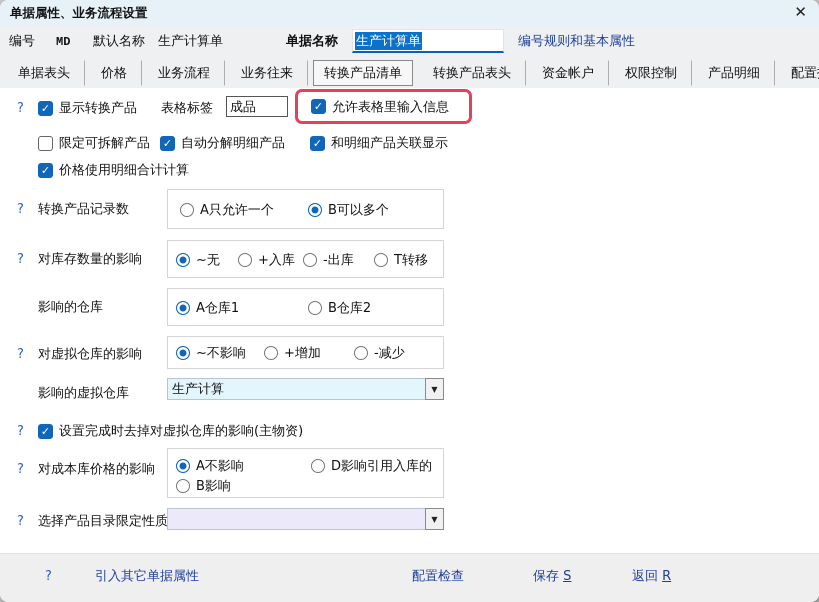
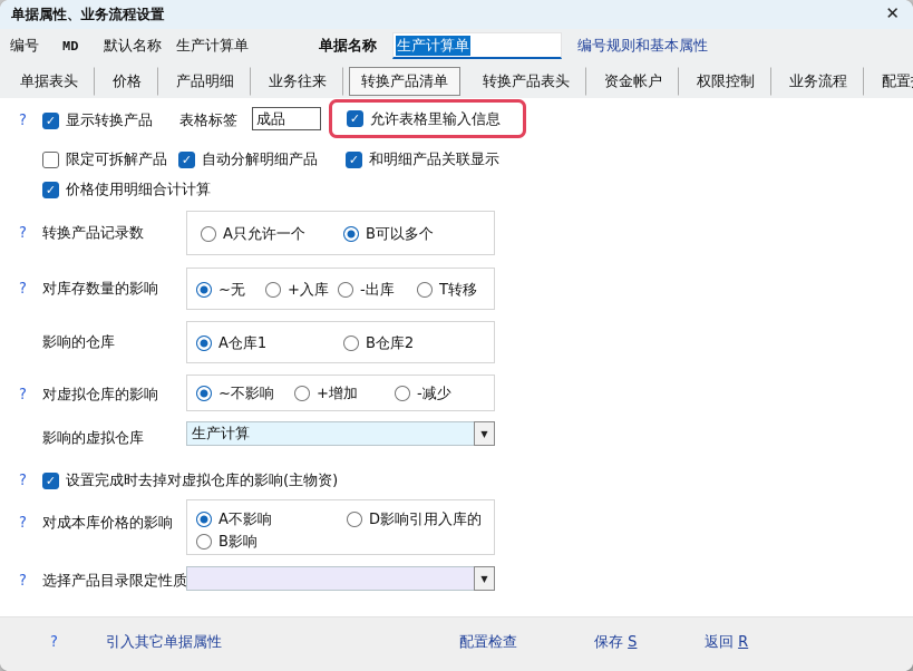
  单据属性、业务流程设置
  ✕
  编号
  MD
  默认名称
  生产计算单
  单据名称
  生产计算单
  编号规则和基本属性
  单据表头
  价格
- 业务流程
+ 产品明细
  业务往来
  转换产品清单
  转换产品表头
  资金帐户
  权限控制
- 产品明细
+ 业务流程
  ?
  ✓
  显示转换产品
  表格标签
  成品
  ✓
  允许表格里输入信息
  限定可拆解产品
  ✓
  自动分解明细产品
  ✓
  和明细产品关联显示
  ✓
  价格使用明细合计计算
  ?
  转换产品记录数
  A只允许一个
  B可以多个
  ?
  对库存数量的影响
  ~无
  +入库
  -出库
  T转移
  影响的仓库
  A仓库1
  B仓库2
  ?
  对虚拟仓库的影响
  ~不影响
  +增加
  -减少
  影响的虚拟仓库
  生产计算
  ▼
  ?
  ✓
  设置完成时去掉对虚拟仓库的影响(主物资)
  ?
  对成本库价格的影响
  A不影响
  D影响引用入库的
  B影响
  ?
  选择产品目录限定性质
  ▼
  ?
  引入其它单据属性
  配置检查
  保存 S
  返回 R
